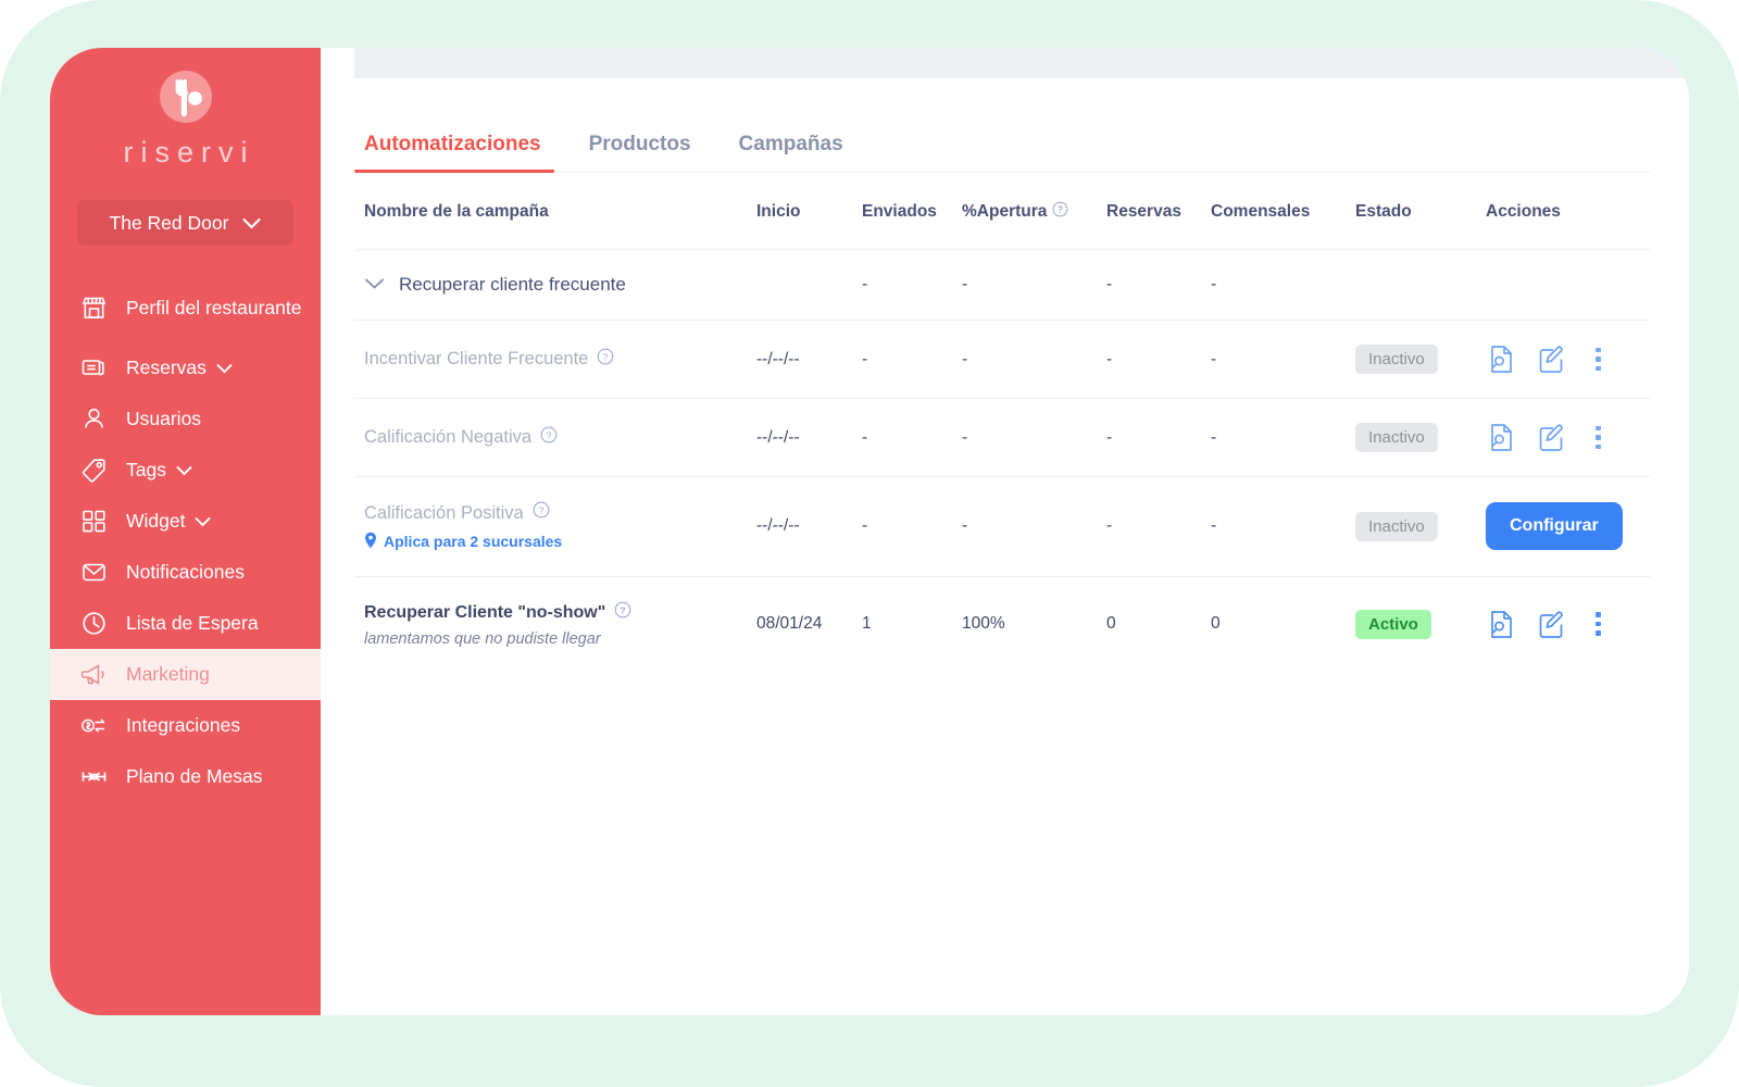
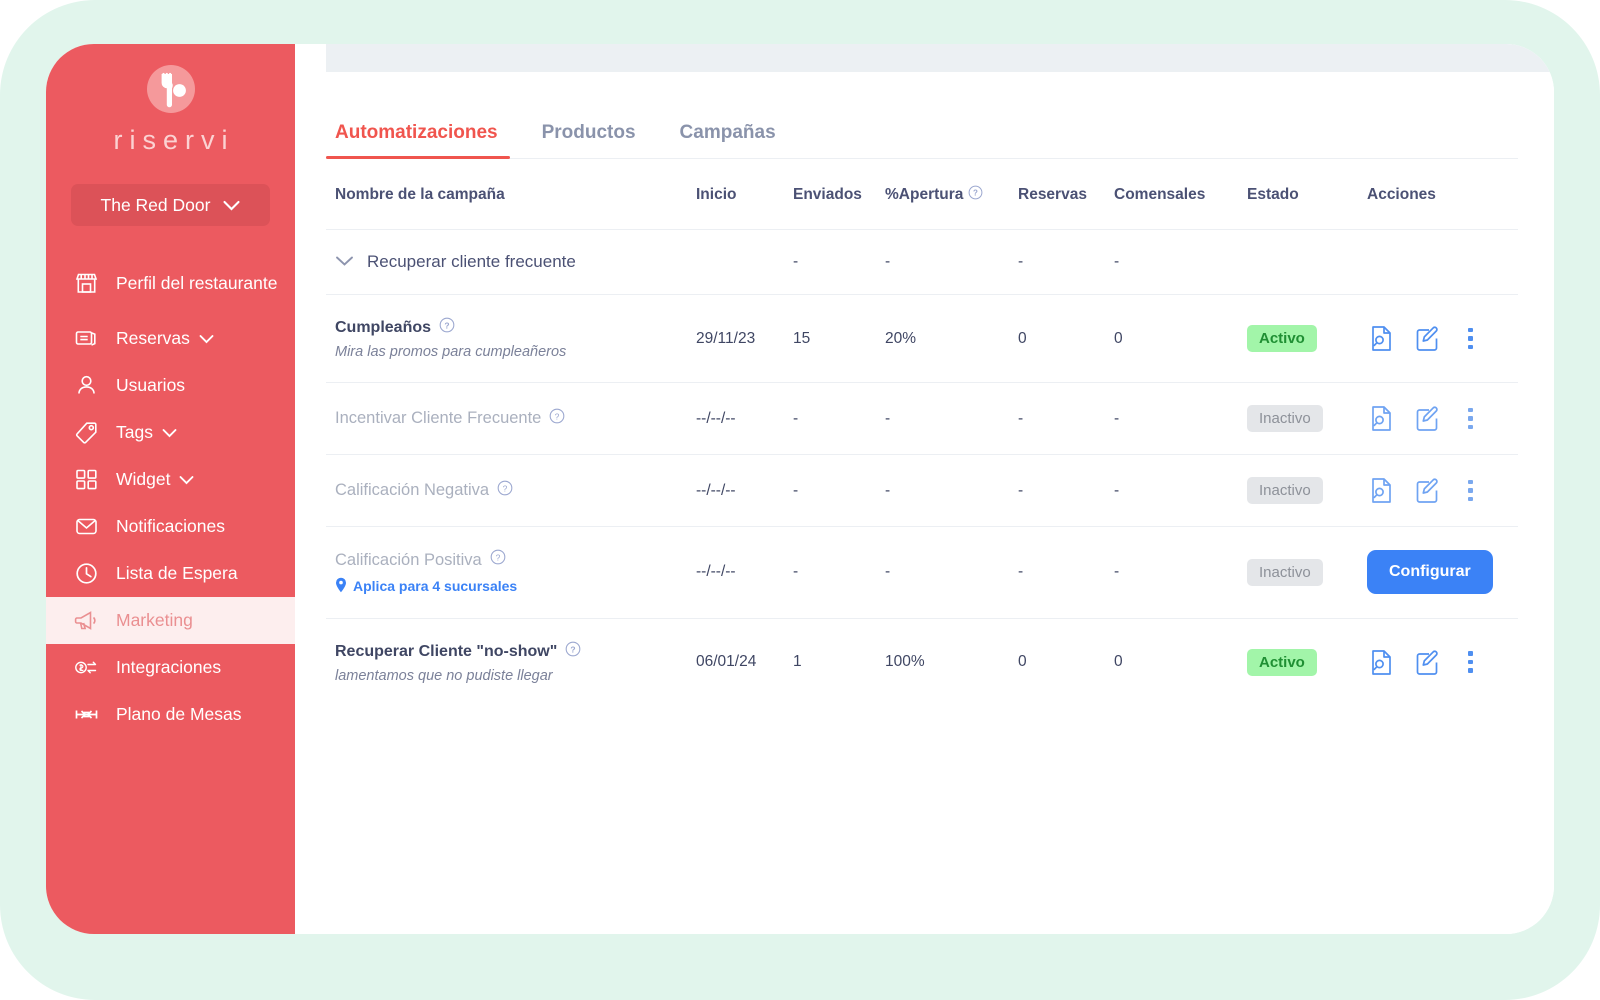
  riservi
  The Red Door
  Perfil del restaurante
  Reservas
  Usuarios
  Tags
  Widget
  Notificaciones
  Lista de Espera
  Marketing
  Integraciones
  Plano de Mesas
  Automatizaciones
  Productos
  Campañas
  Nombre de la campaña	Inicio	Enviados	%Apertura ?	Reservas	Comensales	Estado	Acciones
  Recuperar cliente frecuente		-	-	-	-
+ Cumpleaños ? Mira las promos para cumpleañeros	29/11/23	15	20%	0	0	Activo
  Incentivar Cliente Frecuente ?	--/--/--	-	-	-	-	Inactivo
  Calificación Negativa ?	--/--/--	-	-	-	-	Inactivo
- Calificación Positiva ? Aplica para 2 sucursales	--/--/--	-	-	-	-	Inactivo	Configurar
+ Calificación Positiva ? Aplica para 4 sucursales	--/--/--	-	-	-	-	Inactivo	Configurar
- Recuperar Cliente "no-show" ? lamentamos que no pudiste llegar	08/01/24	1	100%	0	0	Activo
+ Recuperar Cliente "no-show" ? lamentamos que no pudiste llegar	06/01/24	1	100%	0	0	Activo
